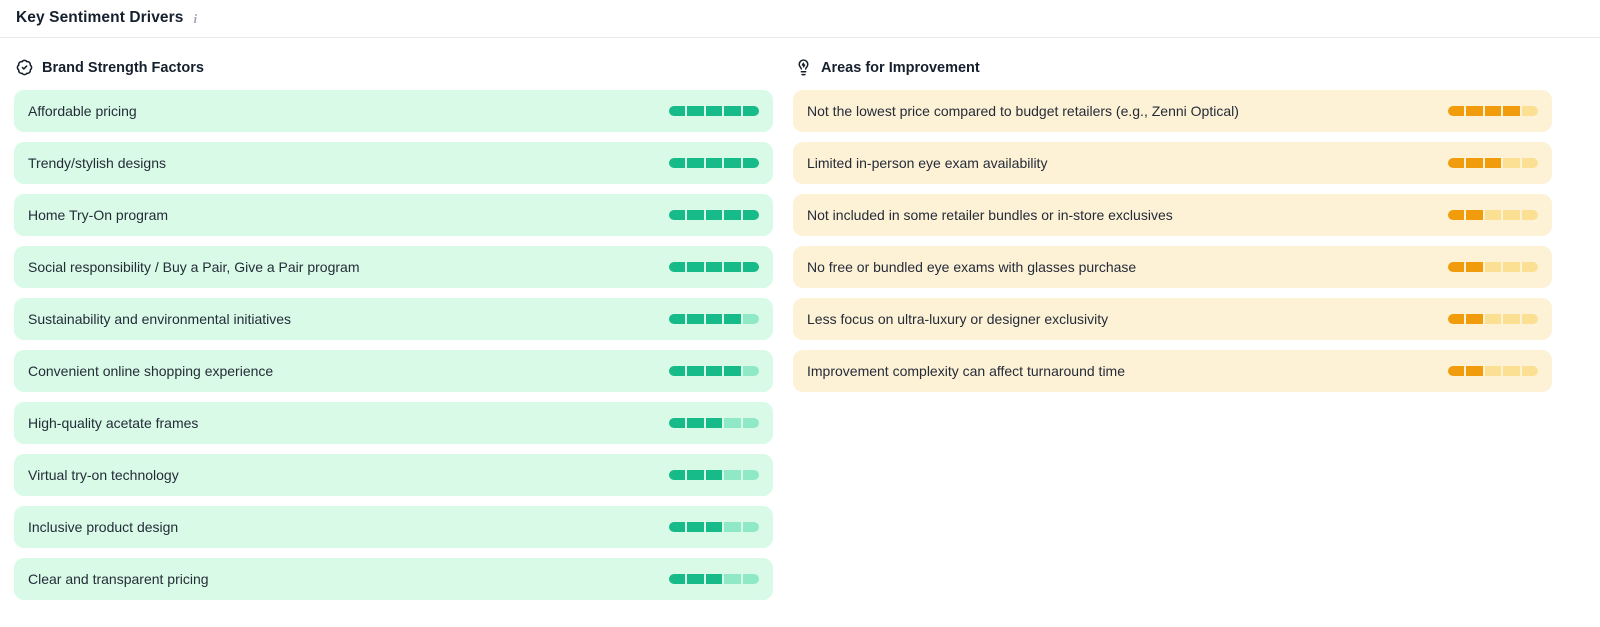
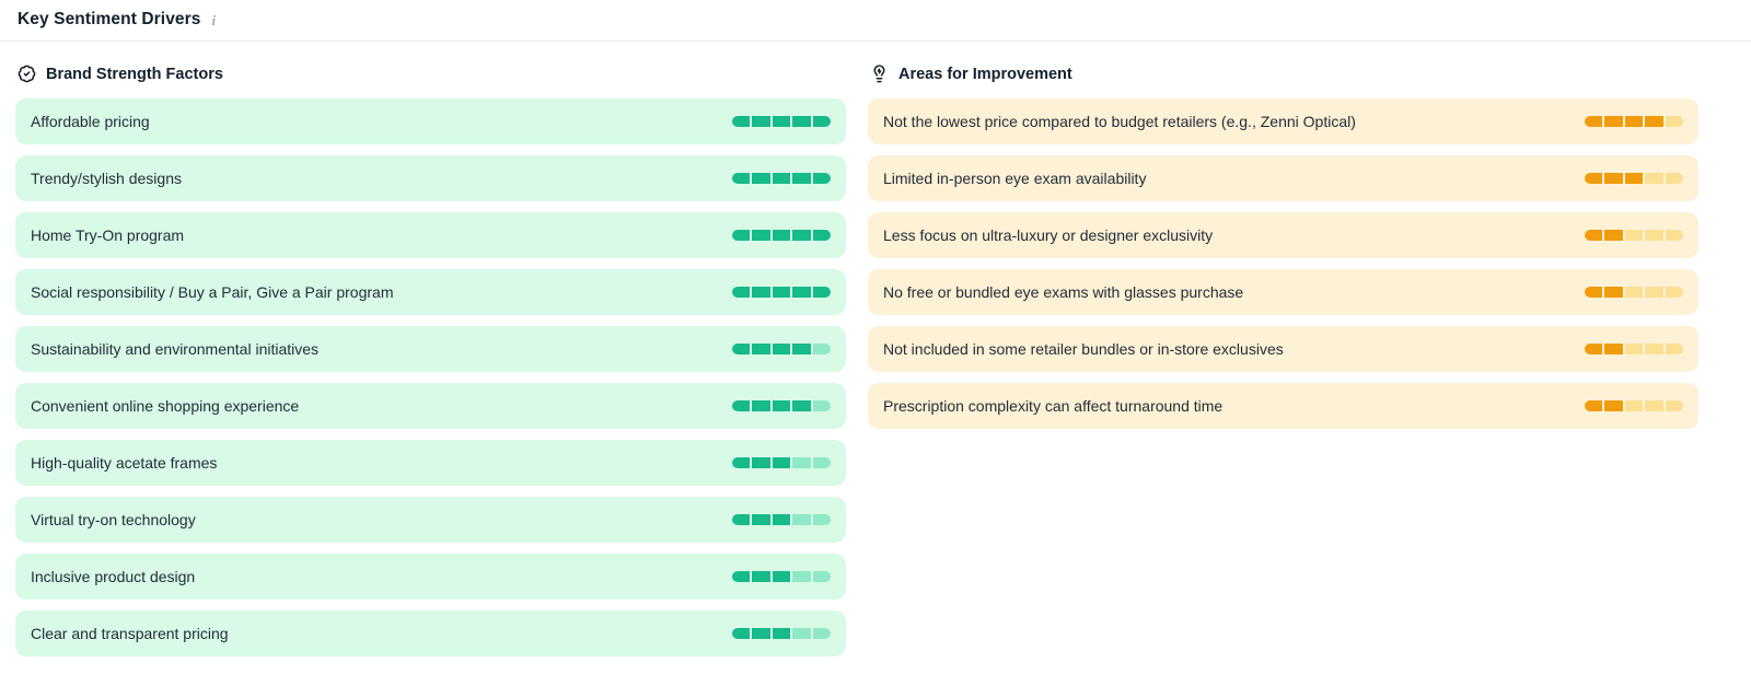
  Key Sentiment Drivers
  i
  Brand Strength Factors
  Affordable pricing
  Trendy/stylish designs
  Home Try-On program
  Social responsibility / Buy a Pair, Give a Pair program
  Sustainability and environmental initiatives
  Convenient online shopping experience
  High-quality acetate frames
  Virtual try-on technology
  Inclusive product design
  Clear and transparent pricing
  Areas for Improvement
  Not the lowest price compared to budget retailers (e.g., Zenni Optical)
  Limited in-person eye exam availability
- Not included in some retailer bundles or in-store exclusives
+ Less focus on ultra-luxury or designer exclusivity
  No free or bundled eye exams with glasses purchase
- Less focus on ultra-luxury or designer exclusivity
+ Not included in some retailer bundles or in-store exclusives
- Improvement complexity can affect turnaround time
+ Prescription complexity can affect turnaround time
